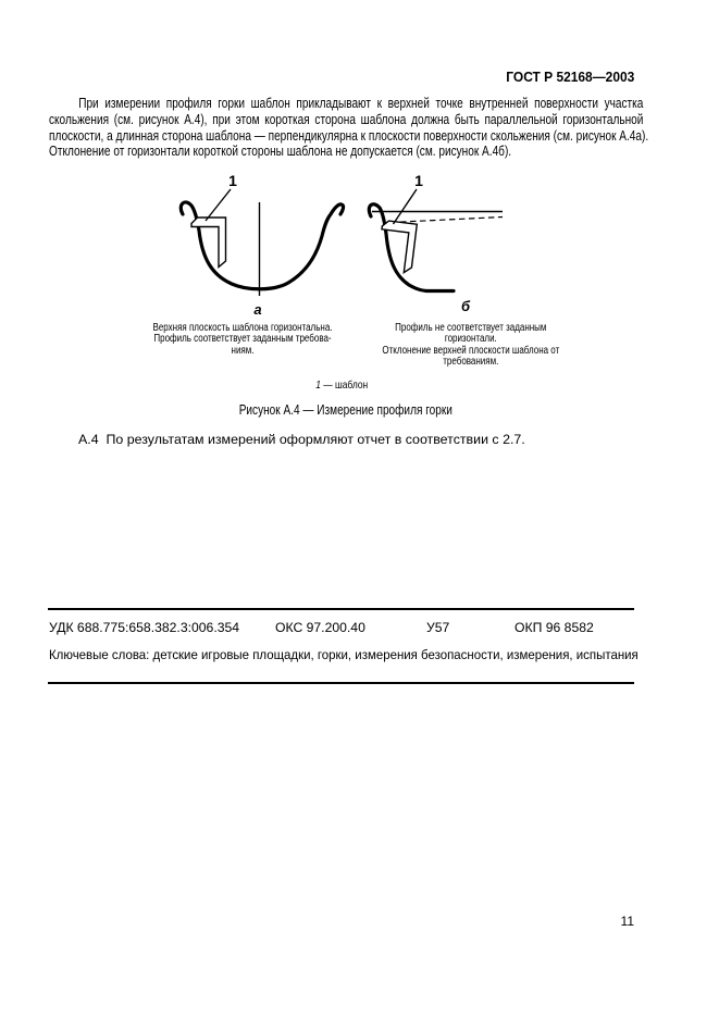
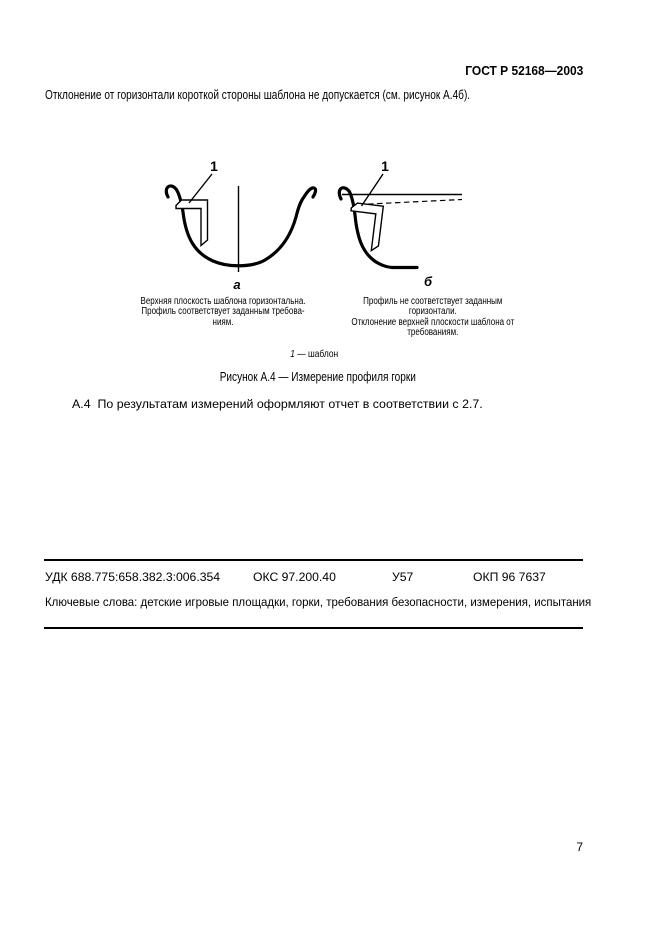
  ГОСТ Р 52168—2003
- При измерении профиля горки шаблон прикладывают к верхней точке внутренней поверхности участка
- скольжения (см. рисунок А.4), при этом короткая сторона шаблона должна быть параллельной горизонтальной
- плоскости, а длинная сторона шаблона — перпендикулярна к плоскости поверхности скольжения (см. рисунок А.4а).
  Отклонение от горизонтали короткой стороны шаблона не допускается (см. рисунок А.4б).
  1
  а
  1
  б
  Верхняя плоскость шаблона горизонтальна.
  Профиль соответствует заданным требова-
  ниям.
  Профиль не соответствует заданным
  горизонтали.
  Отклонение верхней плоскости шаблона от
  требованиям.
  1 — шаблон
  Рисунок А.4 — Измерение профиля горки
  А.4 По результатам измерений оформляют отчет в соответствии с 2.7.
  УДК 688.775:658.382.3:006.354
  ОКС 97.200.40
  У57
- ОКП 96 8582
+ ОКП 96 7637
- Ключевые слова: детские игровые площадки, горки, измерения безопасности, измерения, испытания
+ Ключевые слова: детские игровые площадки, горки, требования безопасности, измерения, испытания
- 11
+ 7
